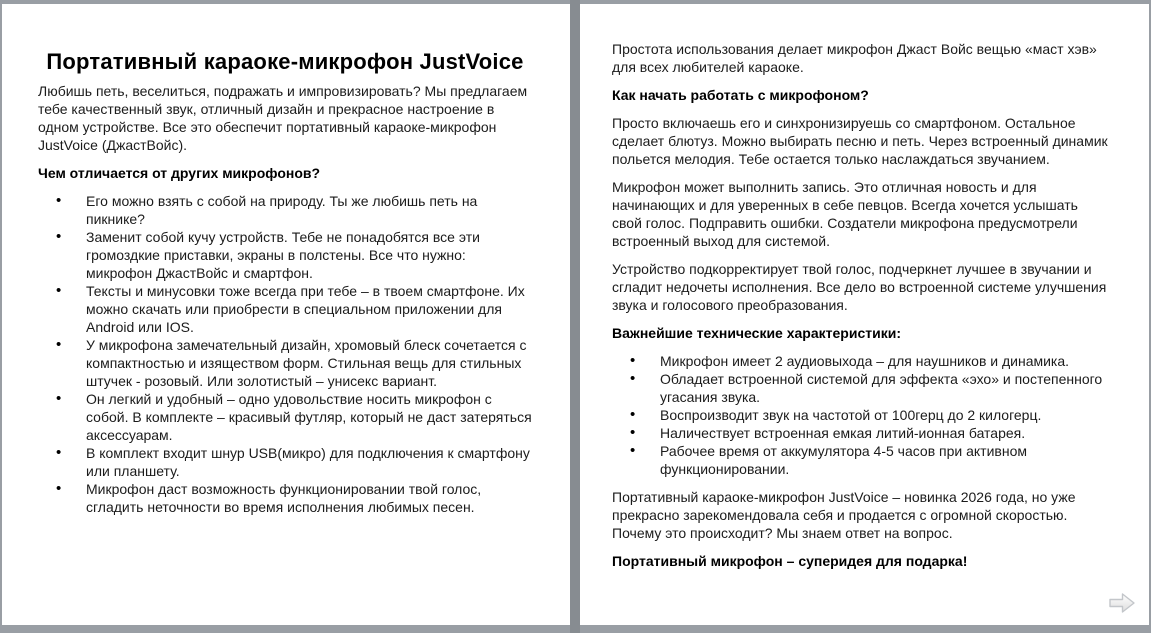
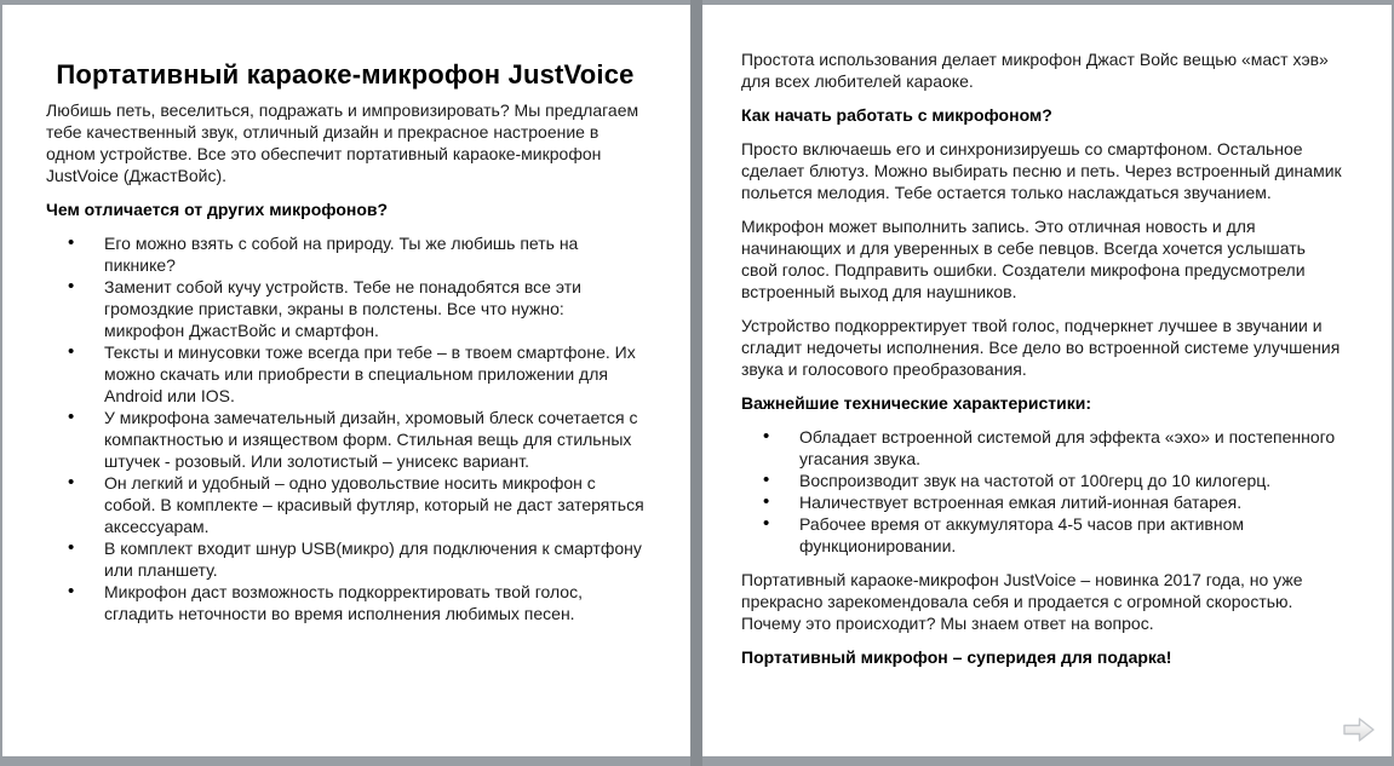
  Портативный караоке-микрофон JustVoice
  Любишь петь, веселиться, подражать и импровизировать? Мы предлагаем тебе качественный звук, отличный дизайн и прекрасное настроение в одном устройстве. Все это обеспечит портативный караоке-микрофон JustVoice (ДжастВойс).
  Чем отличается от других микрофонов?
  Его можно взять с собой на природу. Ты же любишь петь на пикнике?
  Заменит собой кучу устройств. Тебе не понадобятся все эти громоздкие приставки, экраны в полстены. Все что нужно: микрофон ДжастВойс и смартфон.
  Тексты и минусовки тоже всегда при тебе – в твоем смартфоне. Их можно скачать или приобрести в специальном приложении для Android или IOS.
  У микрофона замечательный дизайн, хромовый блеск сочетается с компактностью и изяществом форм. Стильная вещь для стильных штучек - розовый. Или золотистый – унисекс вариант.
  Он легкий и удобный – одно удовольствие носить микрофон с собой. В комплекте – красивый футляр, который не даст затеряться аксессуарам.
  В комплект входит шнур USB(микро) для подключения к смартфону или планшету.
- Микрофон даст возможность функционировании твой голос, сгладить неточности во время исполнения любимых песен.
+ Микрофон даст возможность подкорректировать твой голос, сгладить неточности во время исполнения любимых песен.
  Простота использования делает микрофон Джаст Войс вещью «маст хэв» для всех любителей караоке.
  Как начать работать с микрофоном?
  Просто включаешь его и синхронизируешь со смартфоном. Остальное сделает блютуз. Можно выбирать песню и петь. Через встроенный динамик польется мелодия. Тебе остается только наслаждаться звучанием.
- Микрофон может выполнить запись. Это отличная новость и для начинающих и для уверенных в себе певцов. Всегда хочется услышать свой голос. Подправить ошибки. Создатели микрофона предусмотрели встроенный выход для системой.
+ Микрофон может выполнить запись. Это отличная новость и для начинающих и для уверенных в себе певцов. Всегда хочется услышать свой голос. Подправить ошибки. Создатели микрофона предусмотрели встроенный выход для наушников.
  Устройство подкорректирует твой голос, подчеркнет лучшее в звучании и сгладит недочеты исполнения. Все дело во встроенной системе улучшения звука и голосового преобразования.
  Важнейшие технические характеристики:
- Микрофон имеет 2 аудиовыхода – для наушников и динамика.
  Обладает встроенной системой для эффекта «эхо» и постепенного угасания звука.
- Воспроизводит звук на частотой от 100герц до 2 килогерц.
+ Воспроизводит звук на частотой от 100герц до 10 килогерц.
  Наличествует встроенная емкая литий-ионная батарея.
  Рабочее время от аккумулятора 4-5 часов при активном функционировании.
- Портативный караоке-микрофон JustVoice – новинка 2026 года, но уже прекрасно зарекомендовала себя и продается с огромной скоростью. Почему это происходит? Мы знаем ответ на вопрос.
+ Портативный караоке-микрофон JustVoice – новинка 2017 года, но уже прекрасно зарекомендовала себя и продается с огромной скоростью. Почему это происходит? Мы знаем ответ на вопрос.
  Портативный микрофон – суперидея для подарка!
